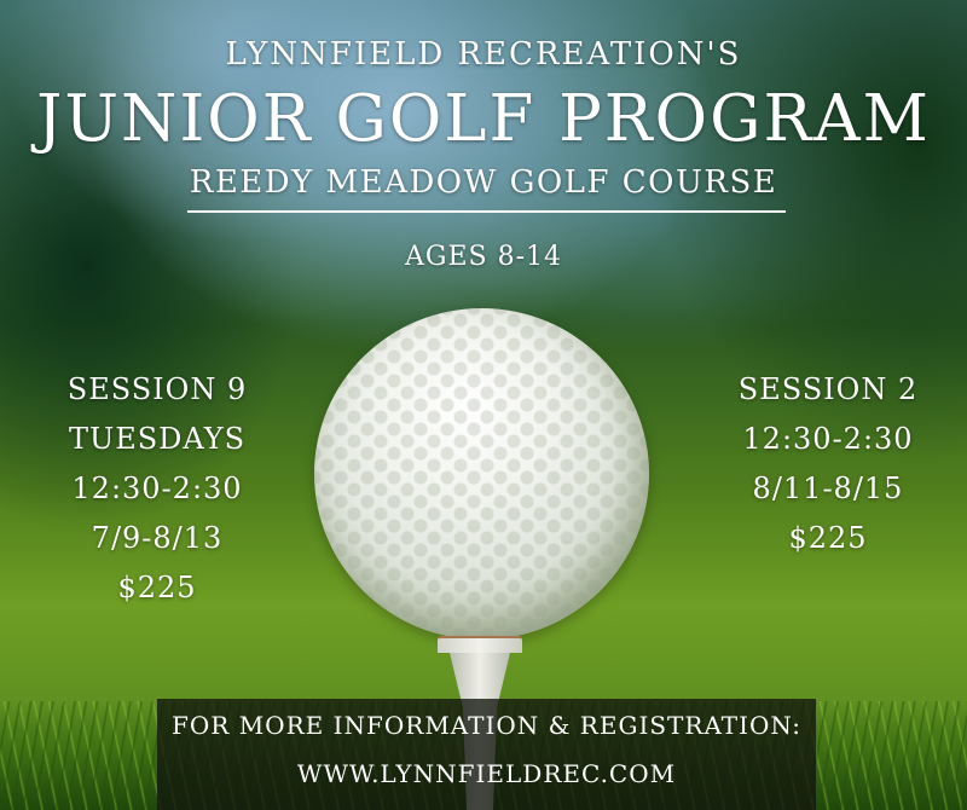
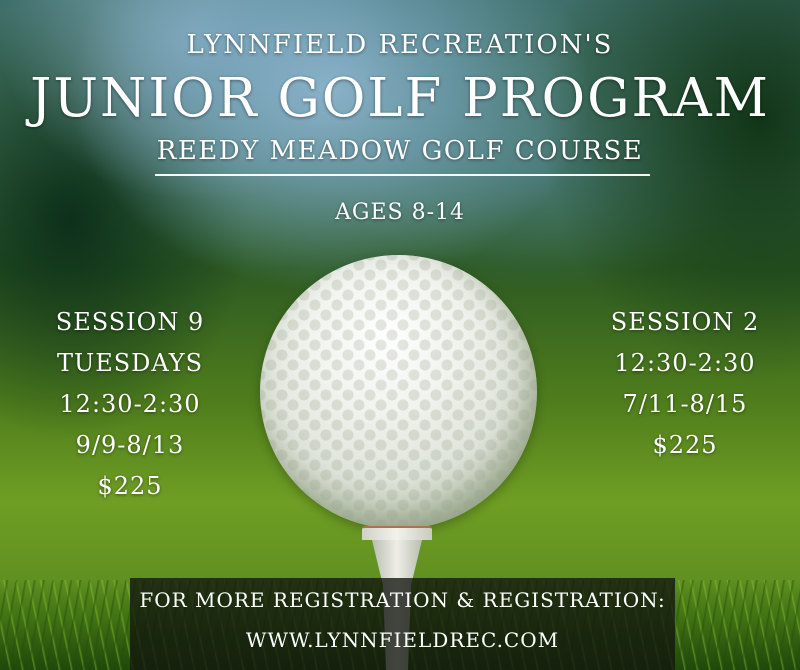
  LYNNFIELD RECREATION'S
  JUNIOR GOLF PROGRAM
  REEDY MEADOW GOLF COURSE
  AGES 8-14
  SESSION 9
  TUESDAYS
  12:30-2:30
- 7/9-8/13
+ 9/9-8/13
  $225
  SESSION 2
  12:30-2:30
- 8/11-8/15
+ 7/11-8/15
  $225
- FOR MORE INFORMATION & REGISTRATION:
+ FOR MORE REGISTRATION & REGISTRATION:
  WWW.LYNNFIELDREC.COM
